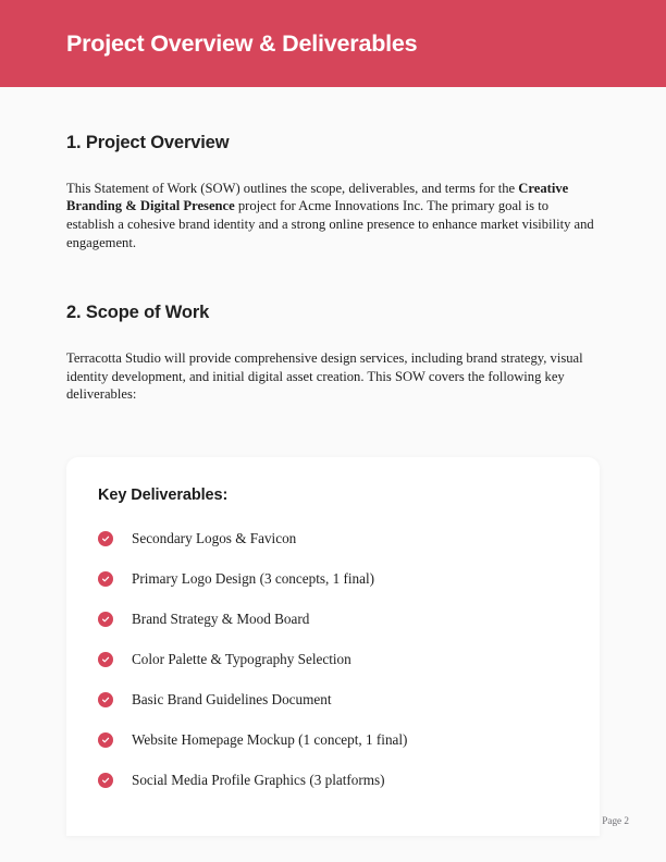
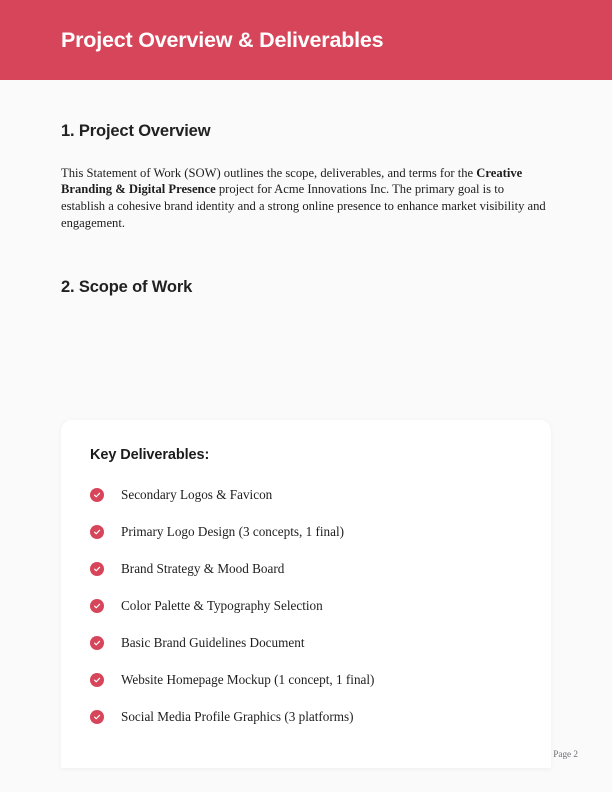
  Project Overview & Deliverables
  1. Project Overview
  This Statement of Work (SOW) outlines the scope, deliverables, and terms for the Creative Branding & Digital Presence project for Acme Innovations Inc. The primary goal is to establish a cohesive brand identity and a strong online presence to enhance market visibility and engagement.
  2. Scope of Work
- Terracotta Studio will provide comprehensive design services, including brand strategy, visual identity development, and initial digital asset creation. This SOW covers the following key deliverables:
  Key Deliverables:
  Secondary Logos & Favicon
  Primary Logo Design (3 concepts, 1 final)
  Brand Strategy & Mood Board
  Color Palette & Typography Selection
  Basic Brand Guidelines Document
  Website Homepage Mockup (1 concept, 1 final)
  Social Media Profile Graphics (3 platforms)
  Page 2
